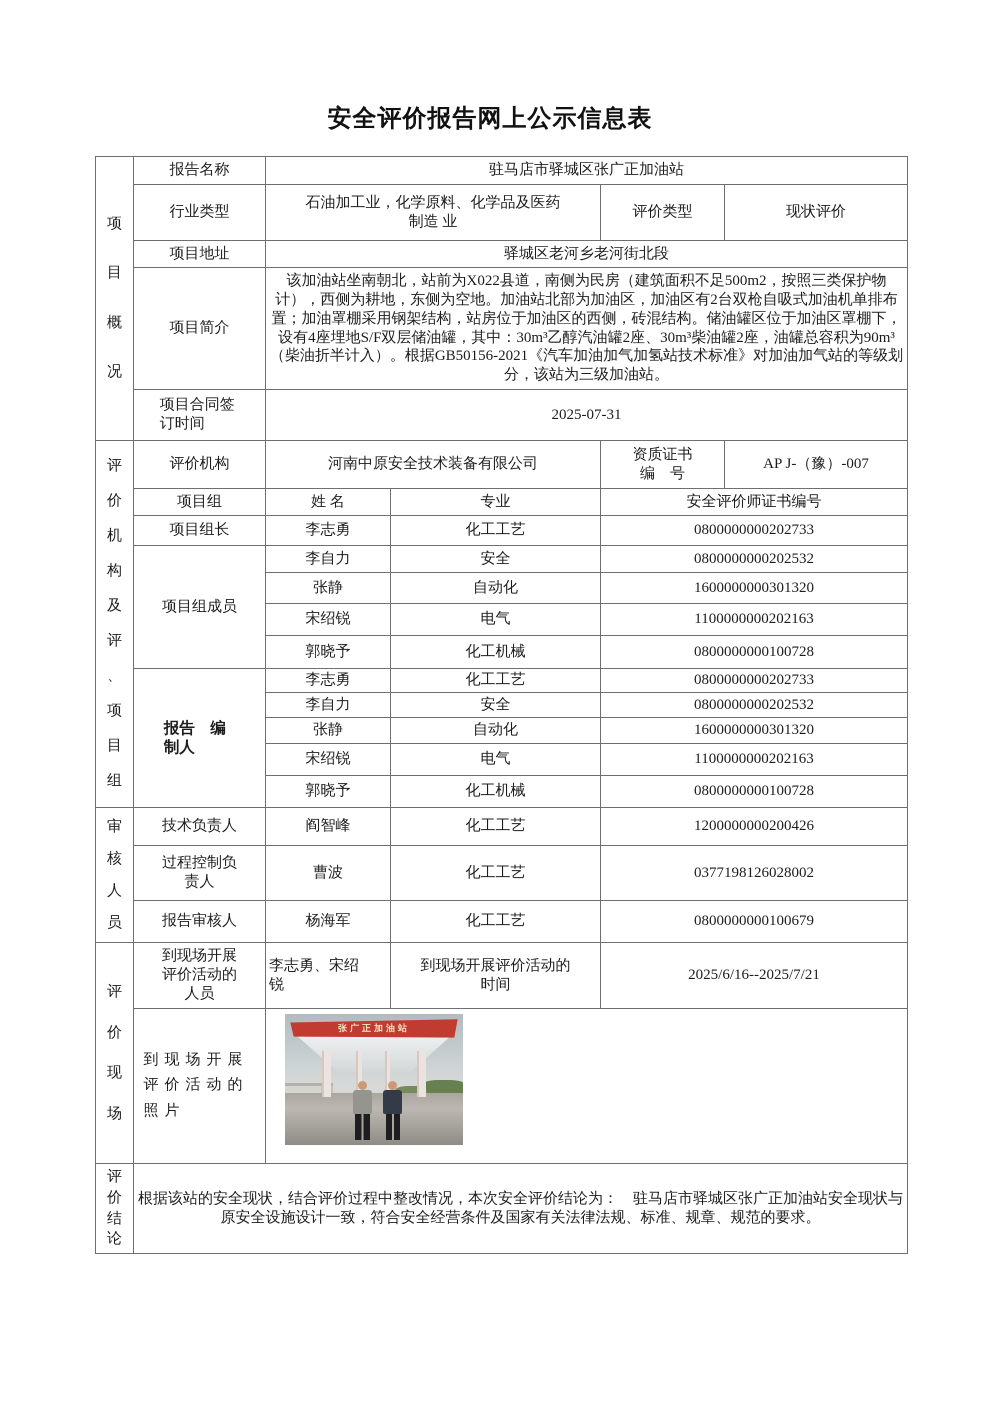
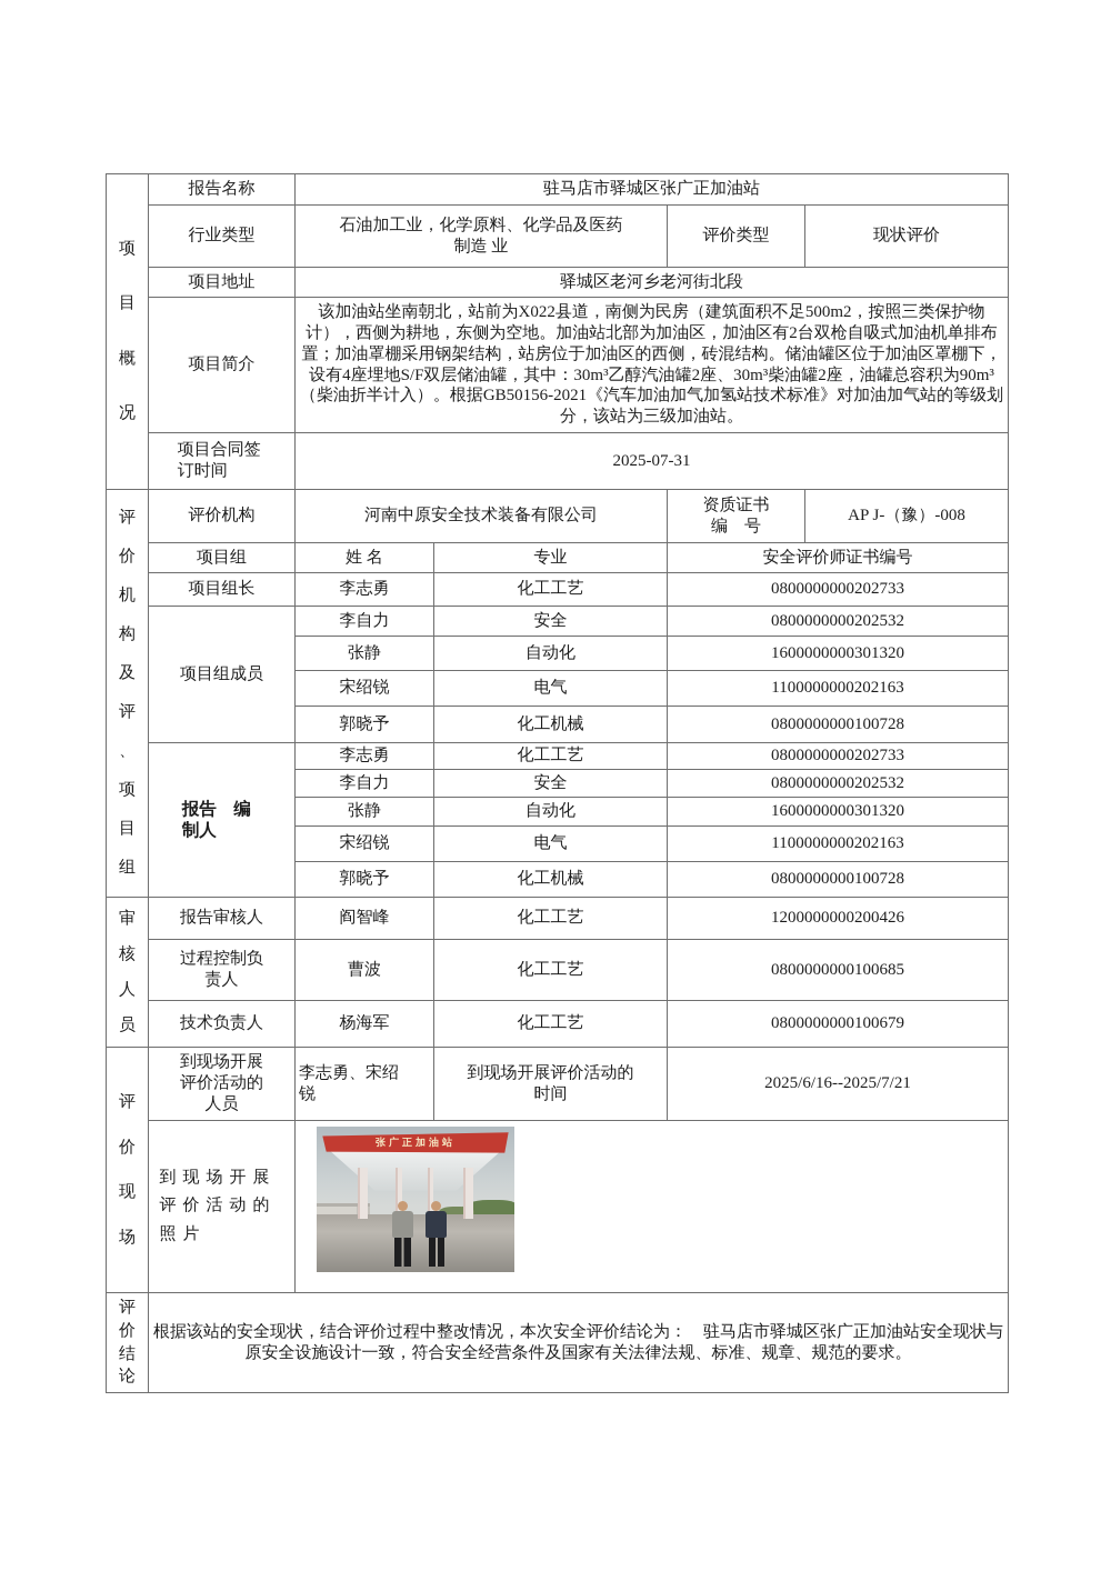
- 安全评价报告网上公示信息表
  项目概况	报告名称	驻马店市驿城区张广正加油站
  行业类型	石油加工业，化学原料、化学品及医药 制造 业	评价类型	现状评价
  项目地址	驿城区老河乡老河街北段
  项目简介	该加油站坐南朝北，站前为X022县道，南侧为民房（建筑面积不足500m2，按照三类保护物计），西侧为耕地，东侧为空地。加油站北部为加油区，加油区有2台双枪自吸式加油机单排布置；加油罩棚采用钢架结构，站房位于加油区的西侧，砖混结构。储油罐区位于加油区罩棚下，设有4座埋地S/F双层储油罐，其中：30m³乙醇汽油罐2座、30m³柴油罐2座，油罐总容积为90m³（柴油折半计入）。根据GB50156-2021《汽车加油加气加氢站技术标准》对加油加气站的等级划分，该站为三级加油站。
  项目合同签订时间	2025-07-31
- 评价机构及评、项目组	评价机构	河南中原安全技术装备有限公司	资质证书 编 号	AP J-（豫）-007
+ 评价机构及评、项目组	评价机构	河南中原安全技术装备有限公司	资质证书 编 号	AP J-（豫）-008
  项目组	姓 名	专业	安全评价师证书编号
  项目组长	李志勇	化工工艺	0800000000202733
  项目组成员	李自力	安全	0800000000202532
  张静	自动化	1600000000301320
  宋绍锐	电气	1100000000202163
  郭晓予	化工机械	0800000000100728
  报告 编制人	李志勇	化工工艺	0800000000202733
  李自力	安全	0800000000202532
  张静	自动化	1600000000301320
  宋绍锐	电气	1100000000202163
  郭晓予	化工机械	0800000000100728
- 审核人员	技术负责人	阎智峰	化工工艺	1200000000200426
+ 审核人员	报告审核人	阎智峰	化工工艺	1200000000200426
- 过程控制负责人	曹波	化工工艺	0377198126028002
+ 过程控制负责人	曹波	化工工艺	0800000000100685
- 报告审核人	杨海军	化工工艺	0800000000100679
+ 技术负责人	杨海军	化工工艺	0800000000100679
  评价现场	到现场开展评价活动的人员	李志勇、宋绍锐	到现场开展评价活动的 时间	2025/6/16--2025/7/21
  到现场开展评价活动的照片	张广正加油站
  评价结论	根据该站的安全现状，结合评价过程中整改情况，本次安全评价结论为： 驻马店市驿城区张广正加油站安全现状与原安全设施设计一致，符合安全经营条件及国家有关法律法规、标准、规章、规范的要求。
